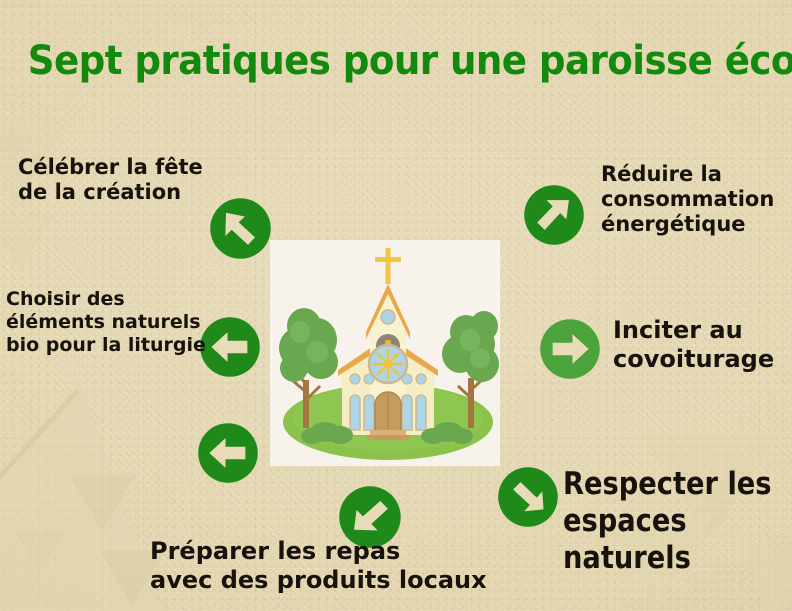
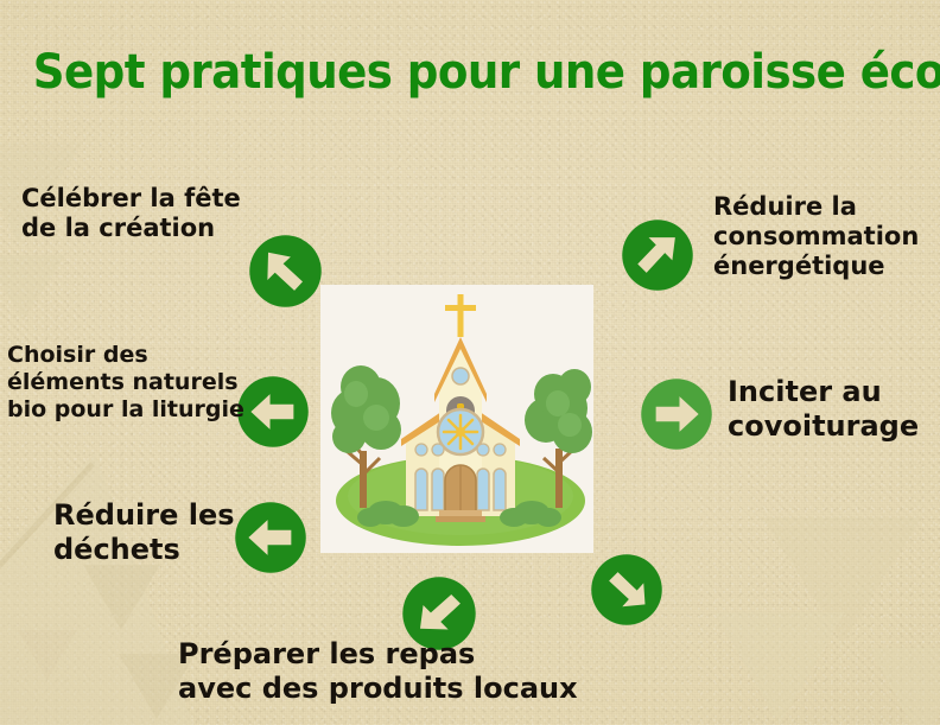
  Sept pratiques pour une paroisse éco
  Célébrer la fête
  de la création
  Choisir des
  éléments naturels
  bio pour la liturgie
+ Réduire les
+ déchets
  Préparer les repas
  avec des produits locaux
- Respecter les
- espaces naturels
  Inciter au
  covoiturage
  Réduire la
  consommation
  énergétique
